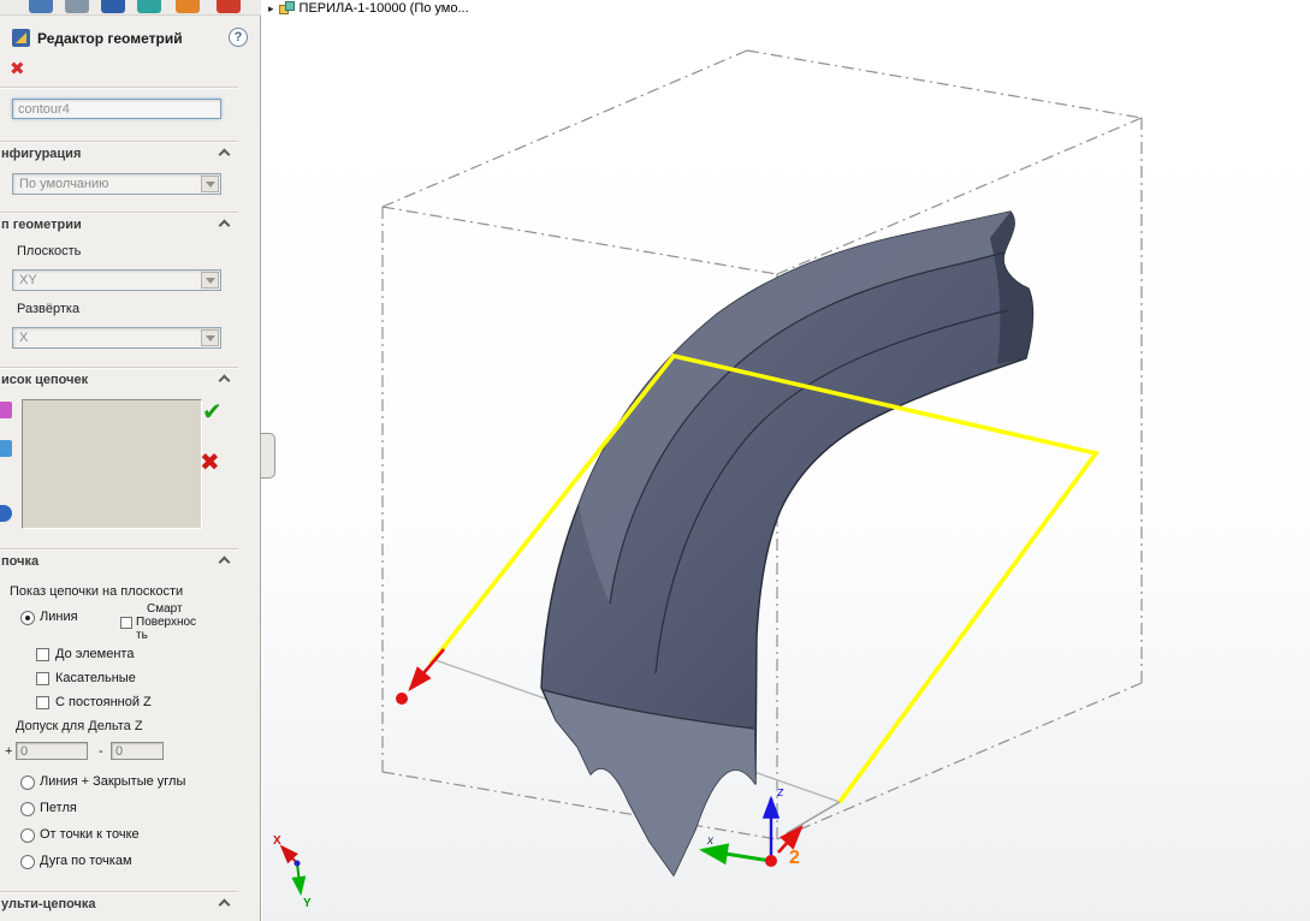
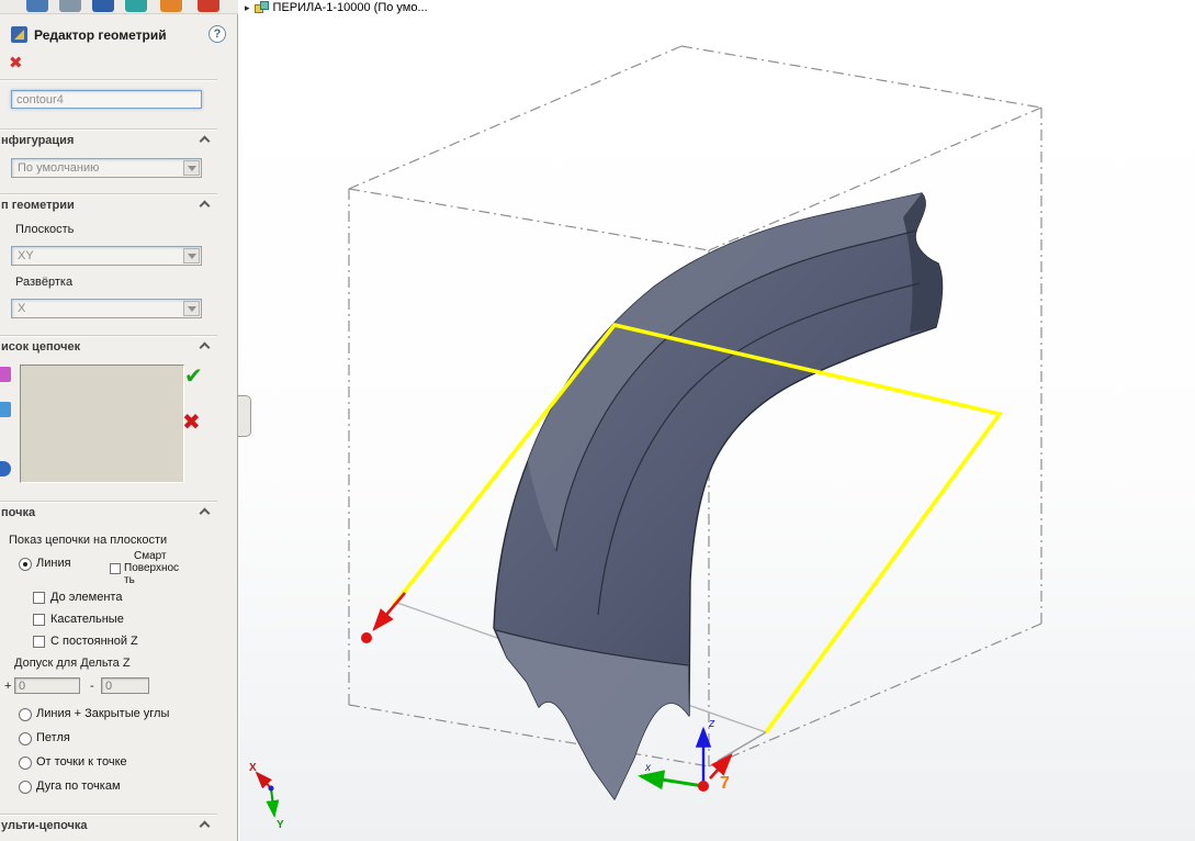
  Редактор геометрий
  ?
  ✖
  contour4
  нфигурация
  По умолчанию
  п геометрии
  Плоскость
  XY
  Развёртка
  X
  исок цепочек
  ✔
  ✖
  почка
  Показ цепочки на плоскости
  Линия
  Смарт
  Поверхнос
  ть
  До элемента
  Касательные
  С постоянной Z
  Допуск для Дельта Z
  +
  0
  -
  0
  Линия + Закрытые углы
  Петля
  От точки к точке
  Дуга по точкам
  ульти-цепочка
  ▸
  ПЕРИЛА-1-10000 (По умо...
  z
  x
- 2
+ 7
  X
  Y
